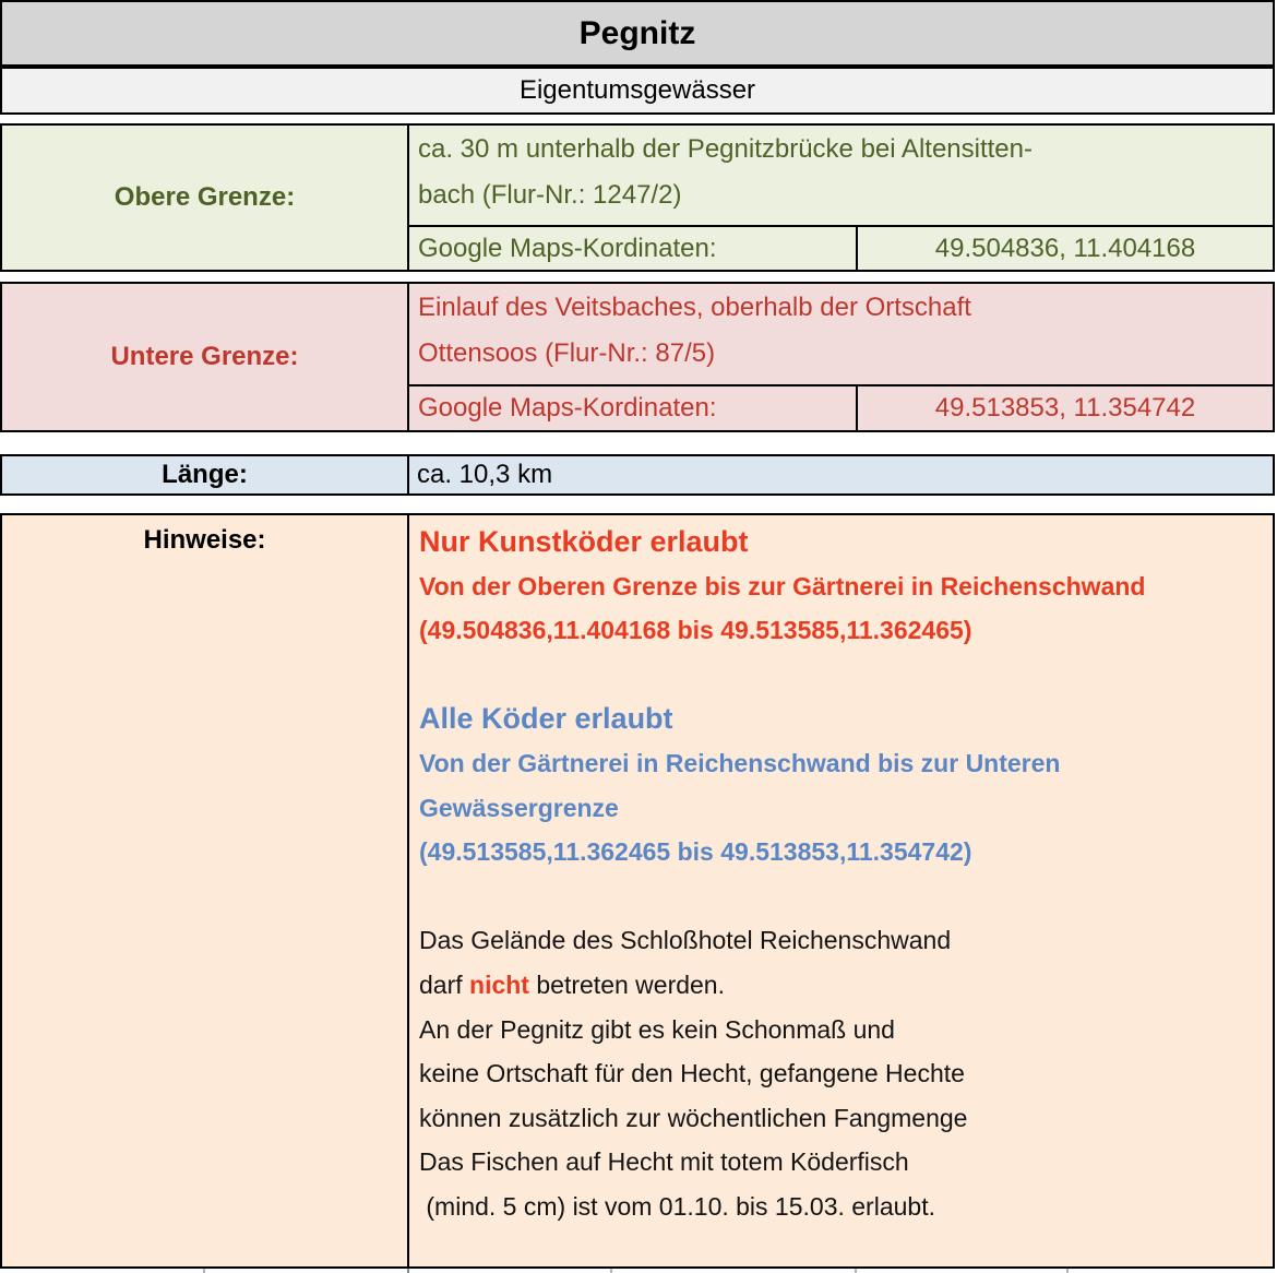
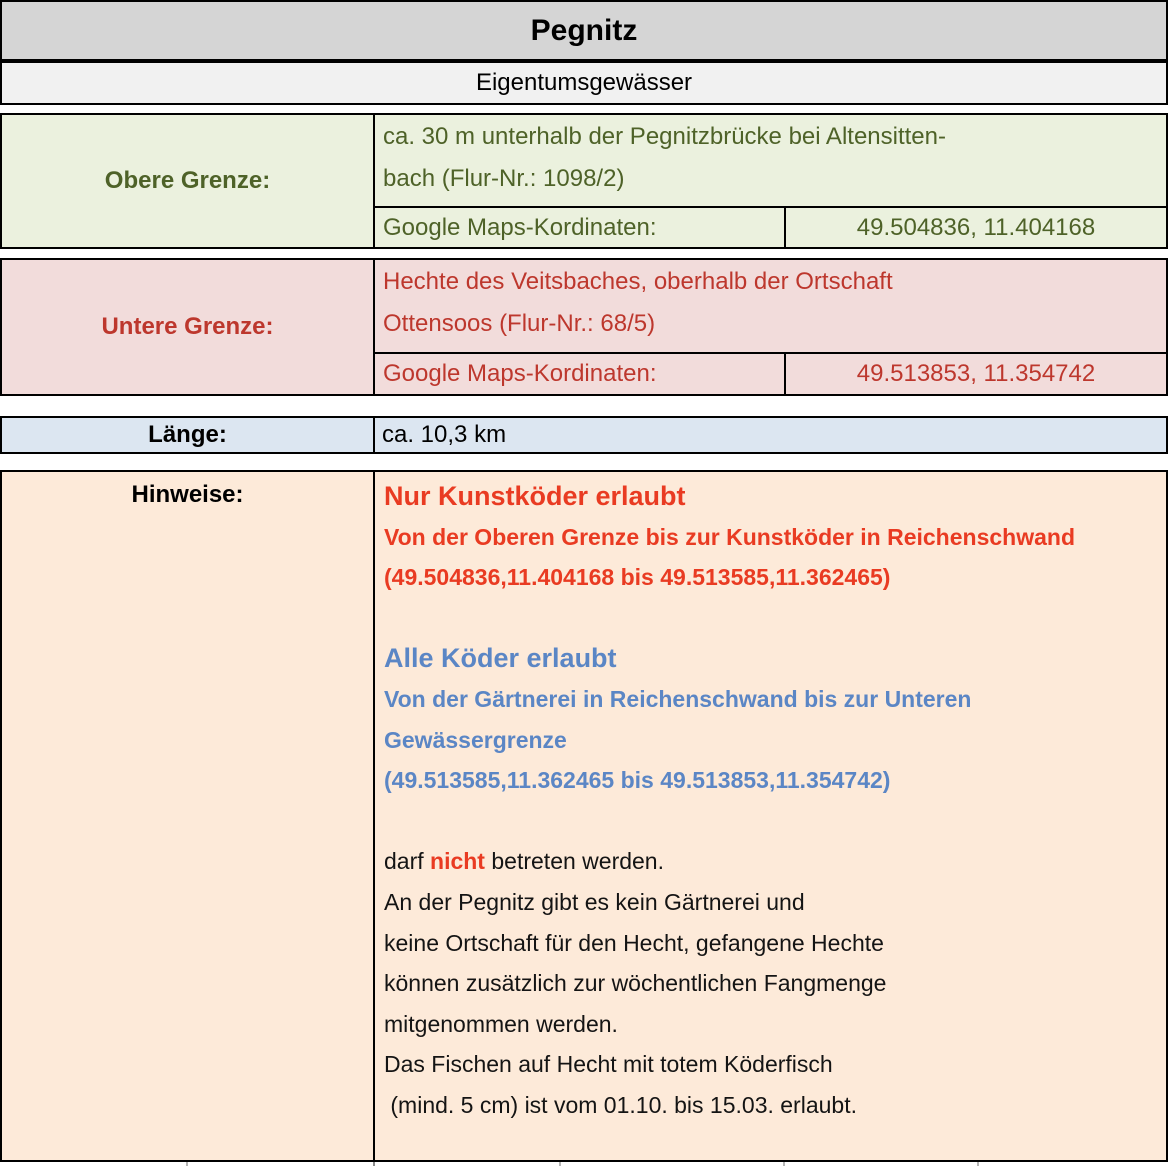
  Pegnitz
  Eigentumsgewässer
  Obere Grenze:
  ca. 30 m unterhalb der Pegnitzbrücke bei Altensitten-
- bach (Flur-Nr.: 1247/2)
+ bach (Flur-Nr.: 1098/2)
  Google Maps-Kordinaten:
  49.504836, 11.404168
  Untere Grenze:
- Einlauf des Veitsbaches, oberhalb der Ortschaft
+ Hechte des Veitsbaches, oberhalb der Ortschaft
- Ottensoos (Flur-Nr.: 87/5)
+ Ottensoos (Flur-Nr.: 68/5)
  Google Maps-Kordinaten:
  49.513853, 11.354742
  Länge:
  ca. 10,3 km
  Hinweise:
  Nur Kunstköder erlaubt
- Von der Oberen Grenze bis zur Gärtnerei in Reichenschwand
+ Von der Oberen Grenze bis zur Kunstköder in Reichenschwand
  (49.504836,11.404168 bis 49.513585,11.362465)
  Alle Köder erlaubt
  Von der Gärtnerei in Reichenschwand bis zur Unteren
  Gewässergrenze
  (49.513585,11.362465 bis 49.513853,11.354742)
- Das Gelände des Schloßhotel Reichenschwand
  darf nicht betreten werden.
- An der Pegnitz gibt es kein Schonmaß und
+ An der Pegnitz gibt es kein Gärtnerei und
  keine Ortschaft für den Hecht, gefangene Hechte
  können zusätzlich zur wöchentlichen Fangmenge
+ mitgenommen werden.
  Das Fischen auf Hecht mit totem Köderfisch
  (mind. 5 cm) ist vom 01.10. bis 15.03. erlaubt.
